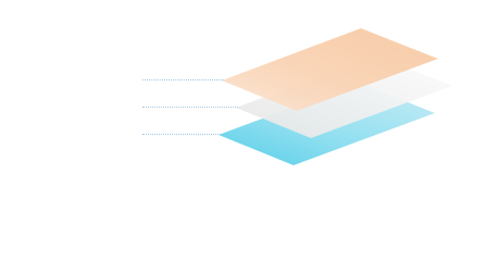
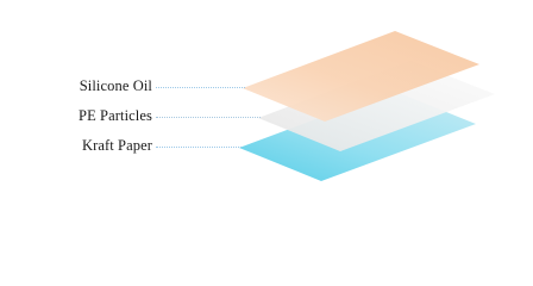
+ Silicone Oil
+ PE Particles
+ Kraft Paper
